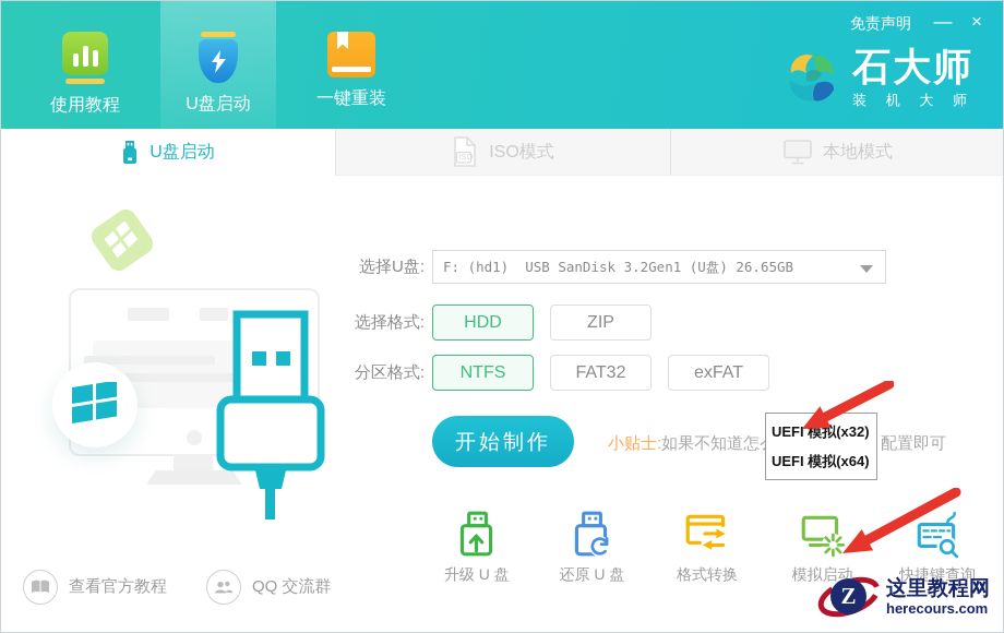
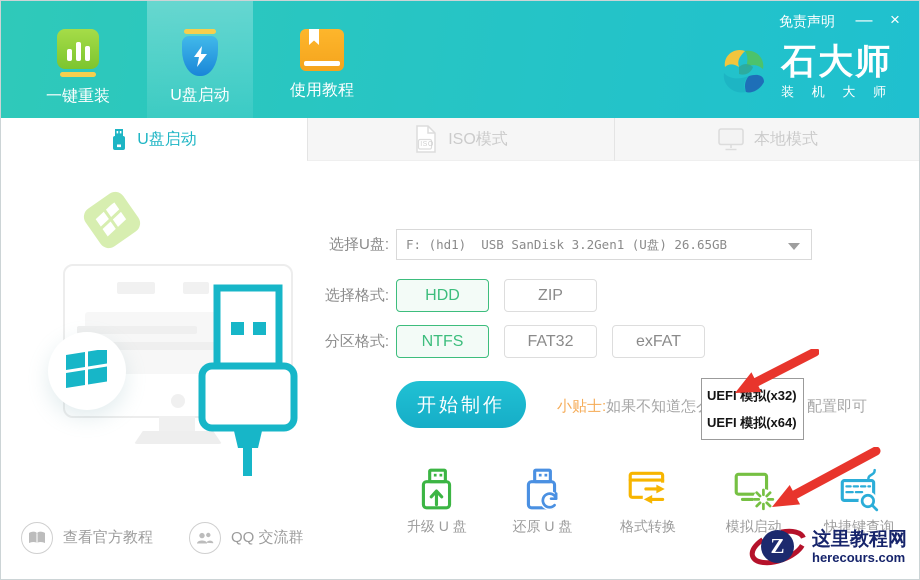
- 使用教程
+ 一键重装
  U盘启动
- 一键重装
+ 使用教程
  免责声明
  —
  ×
  石大师
  装 机 大 师
  U盘启动
  ISO模式
  本地模式
  选择U盘:
  F: (hd1) USB SanDisk 3.2Gen1 (U盘) 26.65GB
  选择格式:
  HDD
  ZIP
  分区格式:
  NTFS
  FAT32
  exFAT
  开始制作
  小贴士:如果不知道怎
  配置即可
  UEFI 模拟(x32)
  UEFI 模拟(x64)
  升级 U 盘
  还原 U 盘
  格式转换
  模拟启动
  快捷键查询
  查看官方教程
  QQ 交流群
  Z
  这里教程网
  herecours.com
